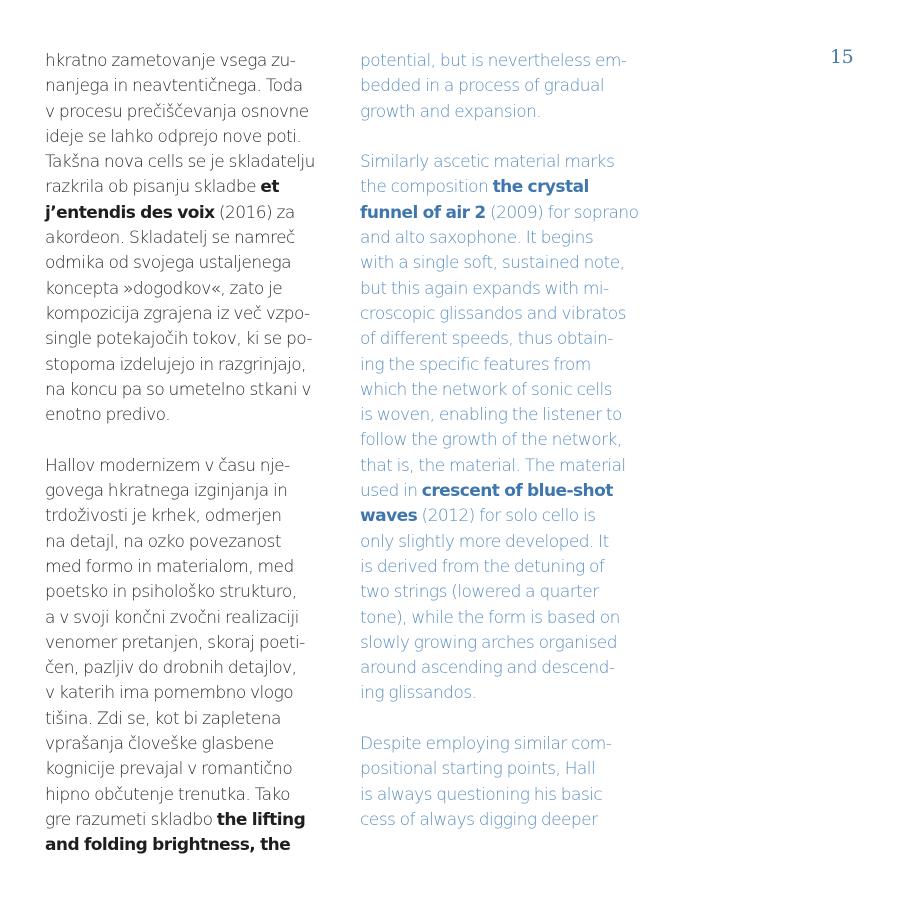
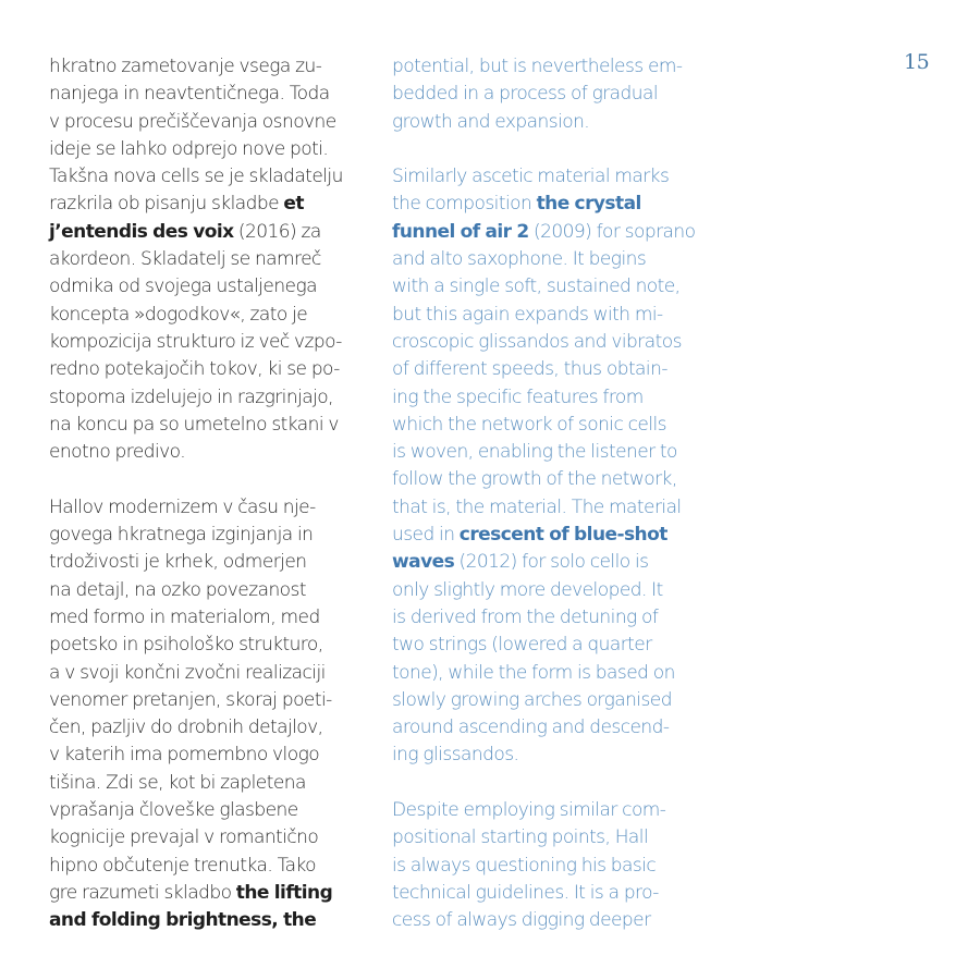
  hkratno zametovanje vsega zu-
  nanjega in neavtentičnega. Toda
  v procesu prečiščevanja osnovne
  ideje se lahko odprejo nove poti.
  Takšna nova cells se je skladatelju
  razkrila ob pisanju skladbe et
  j’entendis des voix (2016) za
  akordeon. Skladatelj se namreč
  odmika od svojega ustaljenega
  koncepta »dogodkov«, zato je
- kompozicija zgrajena iz več vzpo-
+ kompozicija strukturo iz več vzpo-
- single potekajočih tokov, ki se po-
+ redno potekajočih tokov, ki se po-
  stopoma izdelujejo in razgrinjajo,
  na koncu pa so umetelno stkani v
  enotno predivo.
  Hallov modernizem v času nje-
  govega hkratnega izginjanja in
  trdoživosti je krhek, odmerjen
  na detajl, na ozko povezanost
  med formo in materialom, med
  poetsko in psihološko strukturo,
  a v svoji končni zvočni realizaciji
  venomer pretanjen, skoraj poeti-
  čen, pazljiv do drobnih detajlov,
  v katerih ima pomembno vlogo
  tišina. Zdi se, kot bi zapletena
  vprašanja človeške glasbene
  kognicije prevajal v romantično
  hipno občutenje trenutka. Tako
  gre razumeti skladbo the lifting
  and folding brightness, the
  potential, but is nevertheless em-
  bedded in a process of gradual
  growth and expansion.
  Similarly ascetic material marks
  the composition the crystal
  funnel of air 2 (2009) for soprano
  and alto saxophone. It begins
  with a single soft, sustained note,
  but this again expands with mi-
  croscopic glissandos and vibratos
  of different speeds, thus obtain-
  ing the specific features from
  which the network of sonic cells
  is woven, enabling the listener to
  follow the growth of the network,
  that is, the material. The material
  used in crescent of blue-shot
  waves (2012) for solo cello is
  only slightly more developed. It
  is derived from the detuning of
  two strings (lowered a quarter
  tone), while the form is based on
  slowly growing arches organised
  around ascending and descend-
  ing glissandos.
  Despite employing similar com-
  positional starting points, Hall
  is always questioning his basic
+ technical guidelines. It is a pro-
  cess of always digging deeper
  15
